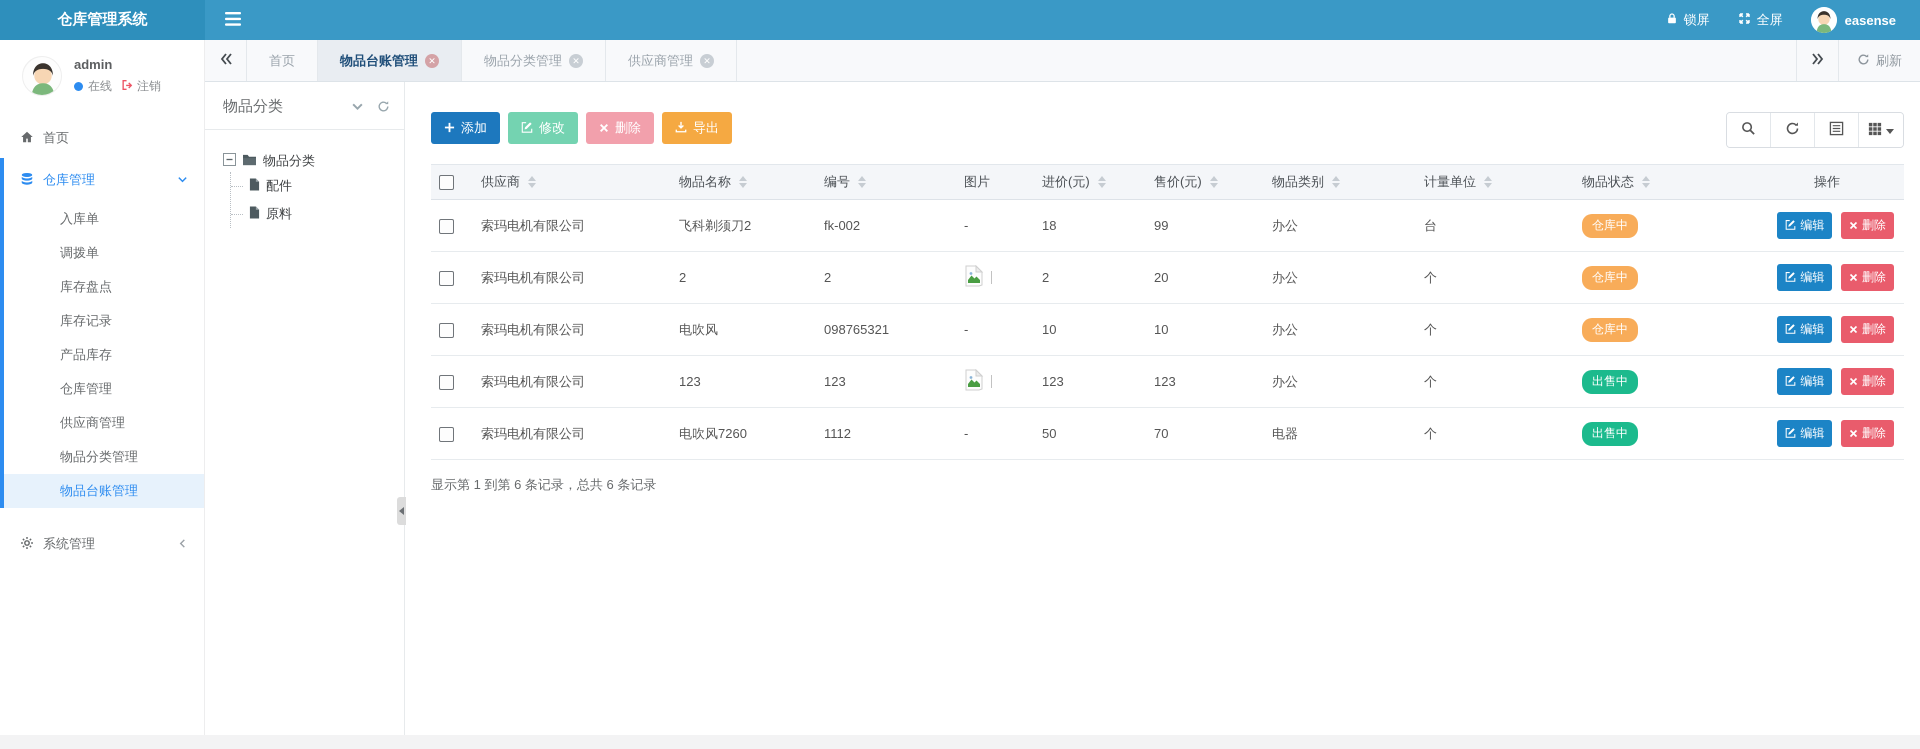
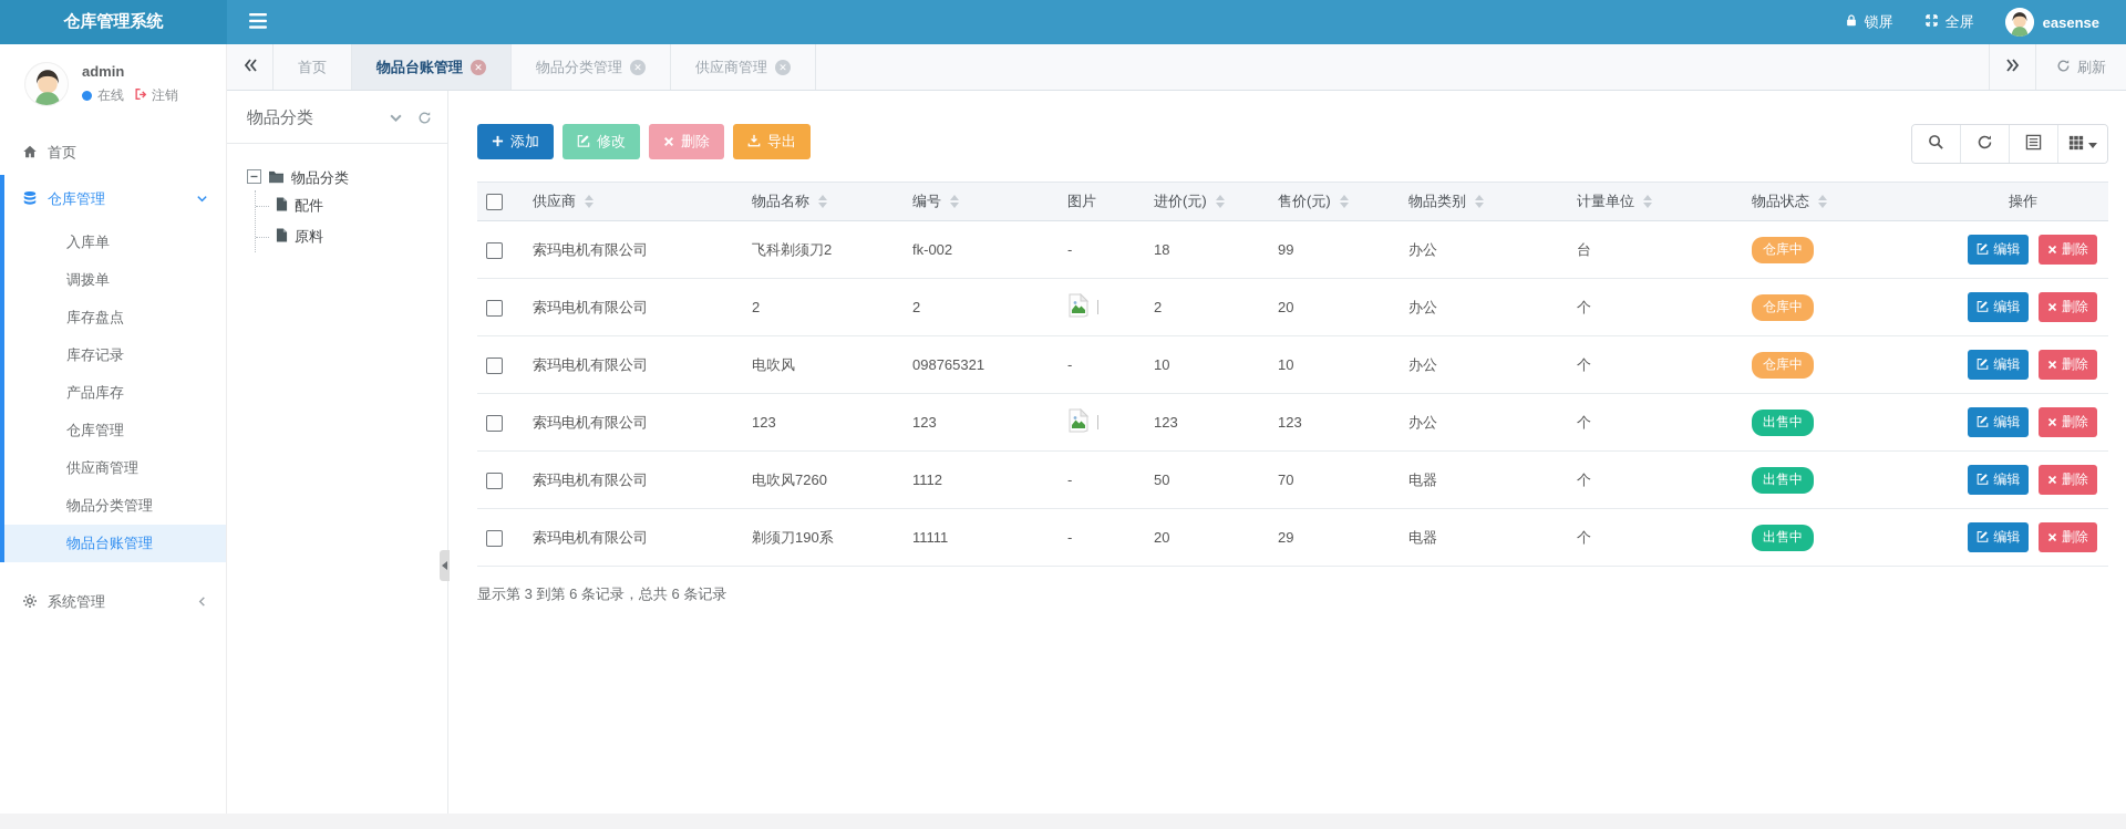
  仓库管理系统
  锁屏
  全屏
  easense
  admin
  在线
  注销
  首页
  仓库管理
  入库单
  调拨单
  库存盘点
  库存记录
  产品库存
  仓库管理
  供应商管理
  物品分类管理
  物品台账管理
  系统管理
  首页
  物品台账管理
  ✕
  物品分类管理
  ✕
  供应商管理
  ✕
  刷新
  物品分类
  物品分类
  配件
  原料
  添加
  修改
  删除
  导出
  	供应商	物品名称	编号	图片	进价(元)	售价(元)	物品类别	计量单位	物品状态	操作
  	索玛电机有限公司	飞科剃须刀2	fk-002	-	18	99	办公	台	仓库中	编辑 删除
  	索玛电机有限公司	2	2		2	20	办公	个	仓库中	编辑 删除
  	索玛电机有限公司	电吹风	098765321	-	10	10	办公	个	仓库中	编辑 删除
  	索玛电机有限公司	123	123		123	123	办公	个	出售中	编辑 删除
  	索玛电机有限公司	电吹风7260	1112	-	50	70	电器	个	出售中	编辑 删除
+ 	索玛电机有限公司	剃须刀190系	11111	-	20	29	电器	个	出售中	编辑 删除
- 显示第 1 到第 6 条记录，总共 6 条记录
+ 显示第 3 到第 6 条记录，总共 6 条记录
